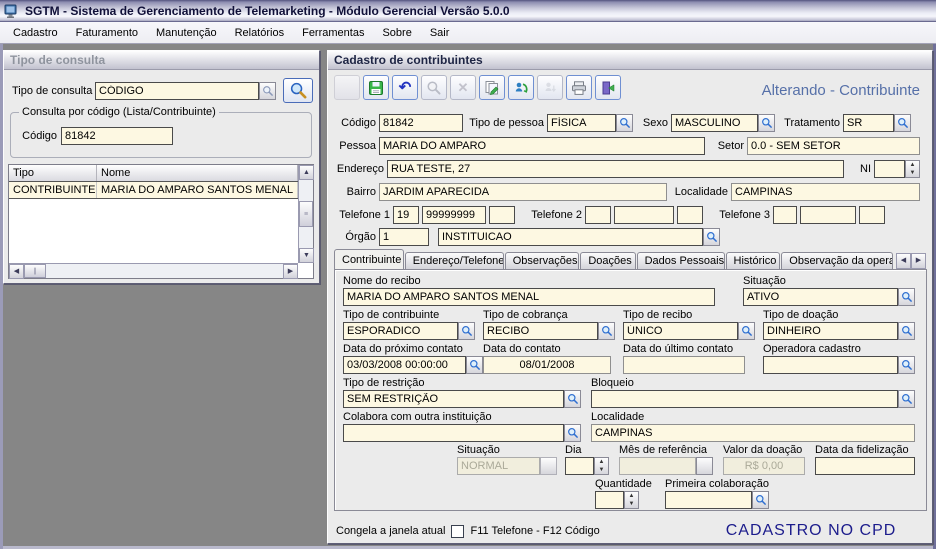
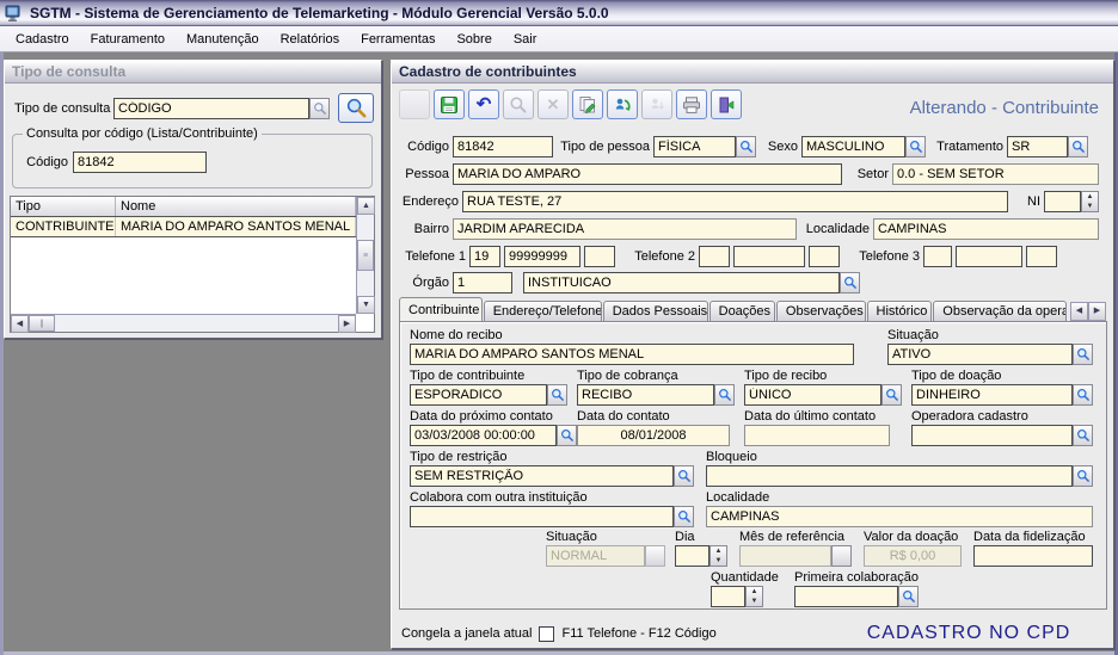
  SGTM - Sistema de Gerenciamento de Telemarketing - Módulo Gerencial Versão 5.0.0
  Cadastro
  Faturamento
  Manutenção
  Relatórios
  Ferramentas
  Sobre
  Sair
  Tipo de consulta
  Tipo de consulta
  CÓDIGO
  Consulta por código (Lista/Contribuinte)
  Código
  81842
  Tipo
  Nome
  CONTRIBUINTE
  MARIA DO AMPARO SANTOS MENAL
  Cadastro de contribuintes
  ↶
  ✕
  Alterando - Contribuinte
  Código
  81842
  Tipo de pessoa
  FÍSICA
  Sexo
  MASCULINO
  Tratamento
  SR
  Pessoa
  MARIA DO AMPARO
  Setor
  0.0 - SEM SETOR
  Endereço
  RUA TESTE, 27
  NI
  Bairro
  JARDIM APARECIDA
  Localidade
  CAMPINAS
  Telefone 1
  19
  99999999
  Telefone 2
  Telefone 3
  Órgão
  1
  INSTITUICAO
  Contribuinte
  Endereço/Telefone
- Observações
+ Dados Pessoais
  Doações
- Dados Pessoais
+ Observações
  Histórico
  Observação da opera
  Nome do recibo
  MARIA DO AMPARO SANTOS MENAL
  Situação
  ATIVO
  Tipo de contribuinte
  ESPORADICO
  Tipo de cobrança
  RECIBO
  Tipo de recibo
  ÚNICO
  Tipo de doação
  DINHEIRO
  Data do próximo contato
  03/03/2008 00:00:00
  Data do contato
  08/01/2008
  Data do último contato
  Operadora cadastro
  Tipo de restrição
  SEM RESTRIÇÃO
  Bloqueio
  Colabora com outra instituição
  Localidade
  CAMPINAS
  Situação
  NORMAL
  Dia
  Mês de referência
  Valor da doação
  R$ 0,00
  Data da fidelização
  Quantidade
  Primeira colaboração
  Congela a janela atual
  F11 Telefone - F12 Código
  CADASTRO NO CPD
